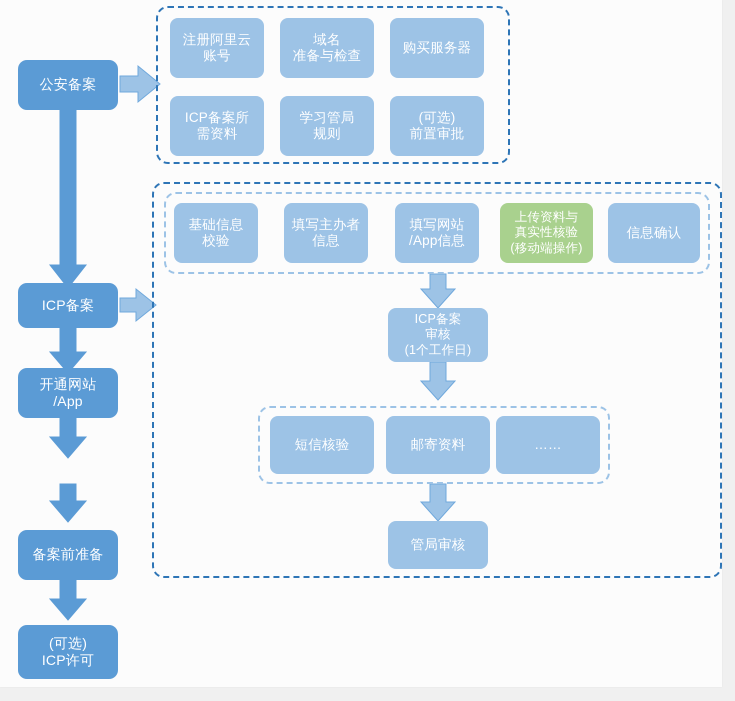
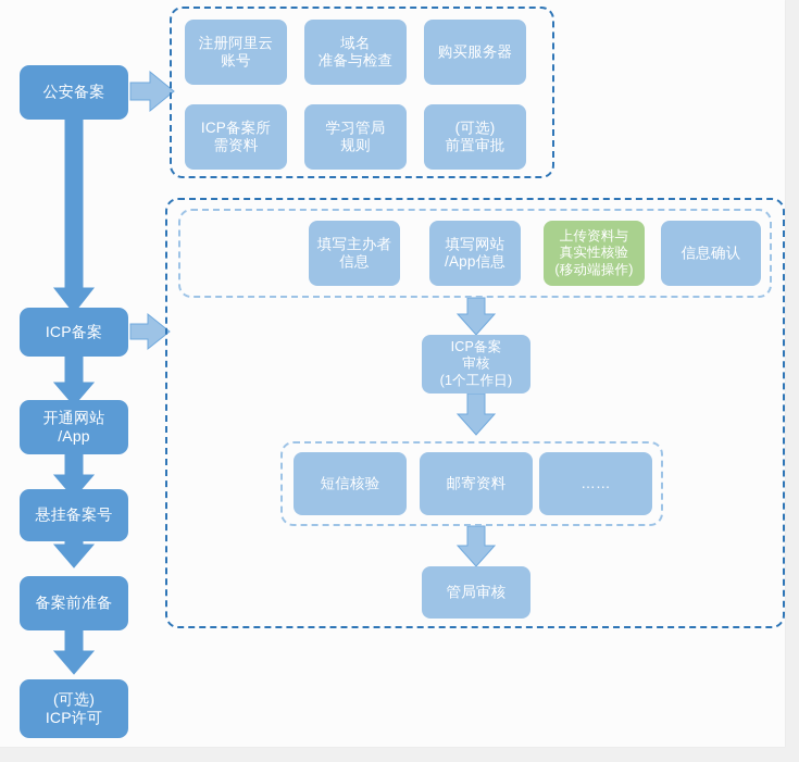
  公安备案
  ICP备案
  开通网站
  /App
+ 悬挂备案号
  备案前准备
  (可选)
  ICP许可
  注册阿里云
  账号
  域名
  准备与检查
  购买服务器
  ICP备案所
  需资料
  学习管局
  规则
  (可选)
  前置审批
- 基础信息
- 校验
  填写主办者
  信息
  填写网站
  /App信息
  上传资料与
  真实性核验
  (移动端操作)
  信息确认
  ICP备案
  审核
  (1个工作日)
  短信核验
  邮寄资料
  ……
  管局审核
